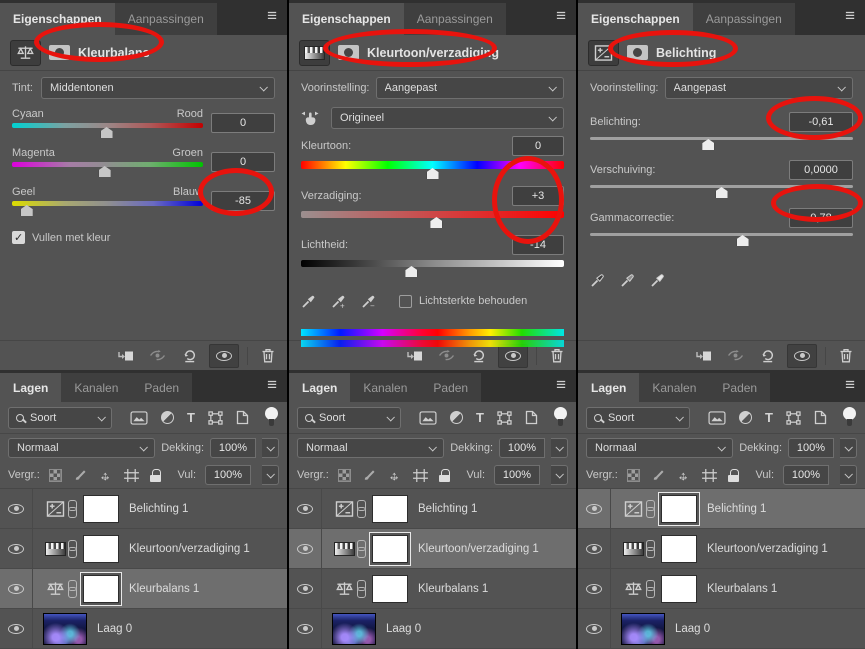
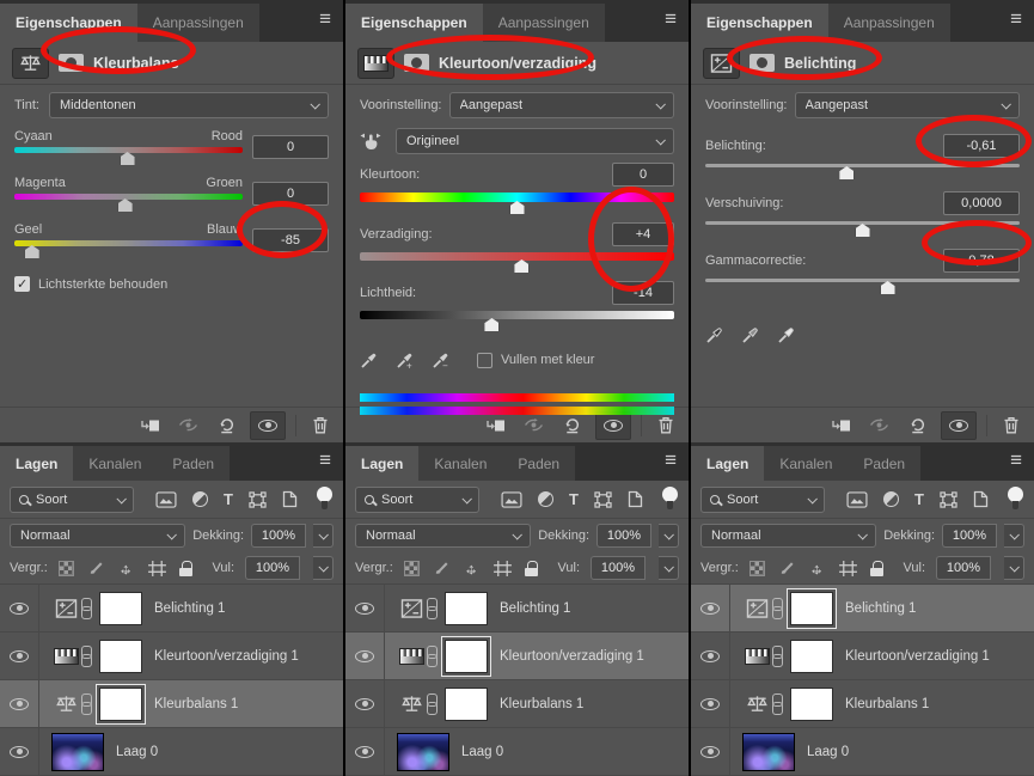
  Eigenschappen
  Aanpassingen
  ≡
  Kleurbalans
  Tint:
  Middentonen
  Cyaan
  Rood
  0
  Magenta
  Groen
  0
  Geel
  Blauw
  -85
- Vullen met kleur
+ Lichtsterkte behouden
  Lagen
  Kanalen
  Paden
  ≡
  Soort
  T
  Normaal
  Dekking:
  100%
  Vergr.:
  ↔
  ↕
  Vul:
  100%
  Belichting 1
  Kleurtoon/verzadiging 1
  Kleurbalans 1
  Laag 0
  Eigenschappen
  Aanpassingen
  ≡
  Kleurtoon/verzadiging
  Voorinstelling:
  Aangepast
  Origineel
  Kleurtoon:
  0
  Verzadiging:
- +3
+ +4
  Lichtheid:
  -14
  +
  −
- Lichtsterkte behouden
+ Vullen met kleur
  Lagen
  Kanalen
  Paden
  ≡
  Soort
  T
  Normaal
  Dekking:
  100%
  Vergr.:
  ↔
  ↕
  Vul:
  100%
  Belichting 1
  Kleurtoon/verzadiging 1
  Kleurbalans 1
  Laag 0
  Eigenschappen
  Aanpassingen
  ≡
  Belichting
  Voorinstelling:
  Aangepast
  Belichting:
  -0,61
  Verschuiving:
  0,0000
  Gammacorrectie:
  0,78
  Lagen
  Kanalen
  Paden
  ≡
  Soort
  T
  Normaal
  Dekking:
  100%
  Vergr.:
  ↔
  ↕
  Vul:
  100%
  Belichting 1
  Kleurtoon/verzadiging 1
  Kleurbalans 1
  Laag 0
